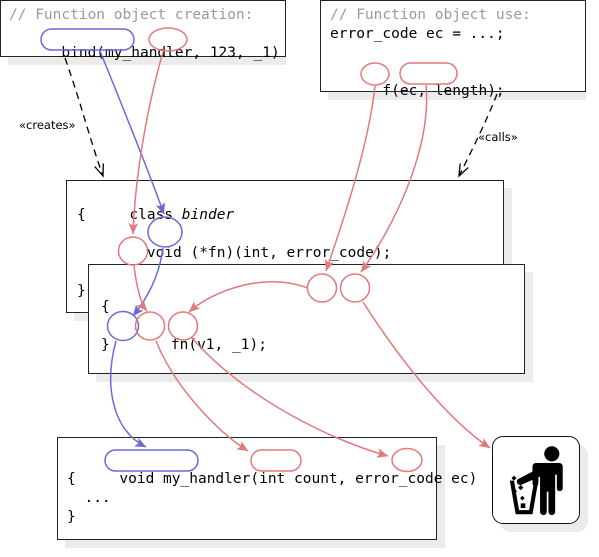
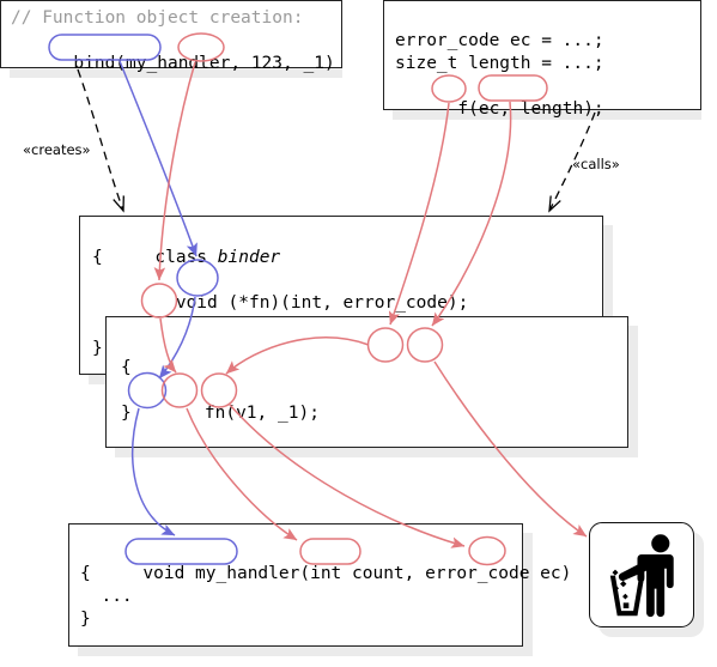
  // Function object creation:
  bind my_handler, 123, _1)
- // Function object use:
  error_code ec = ...;
+ size_t length = ...;
  f(ec, length);
  lass binder
  {
  void (*fn)(int, error_code);
  {
  fn(v1, _1);
  }
  void my_handler(int count, error_code ec)
  {
  ...
  }
  «creates»
  «calls»
